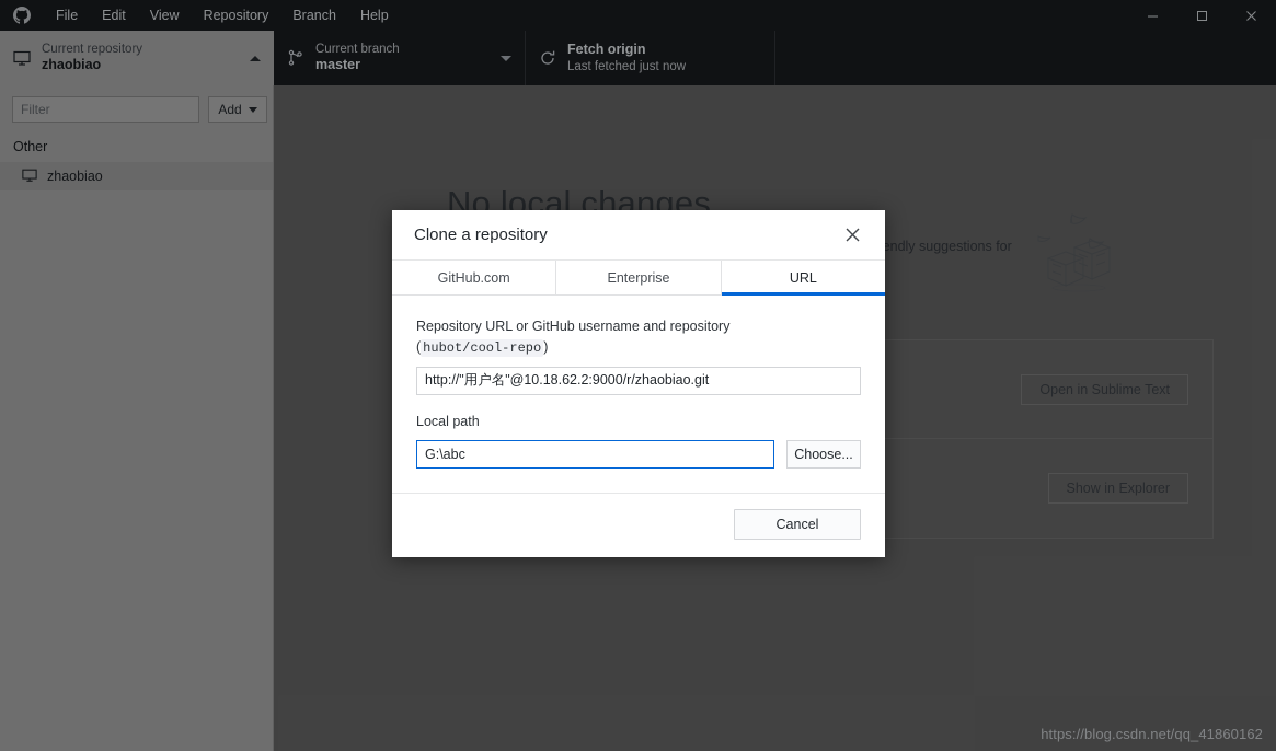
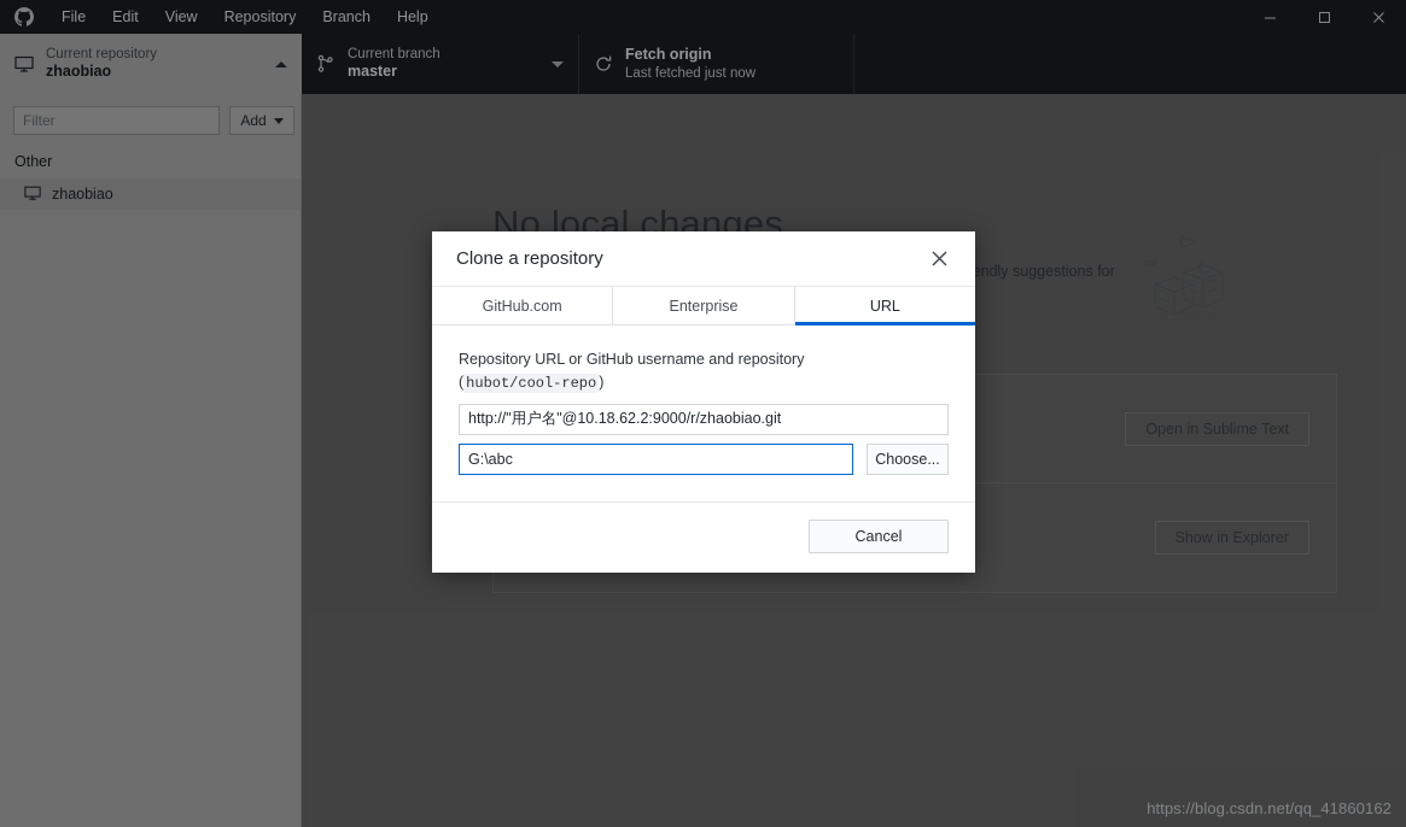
  File
  Edit
  View
  Repository
  Branch
  Help
  Current repository
  zhaobiao
  Current branch
  master
  Fetch origin
  Last fetched just now
  Filter
  Add
  Other
  zhaobiao
  No local changes
  Open in Sublime Text
  Show in Explorer
  https://blog.csdn.net/qq_41860162
  Clone a repository
  GitHub.com
  Enterprise
  URL
  Repository URL or GitHub username and repository
  ( hubot/cool-repo )
  http://"用户名"@10.18.62.2:9000/r/zhaobiao.git
- Local path
  G:\abc
  Choose...
  Cancel
